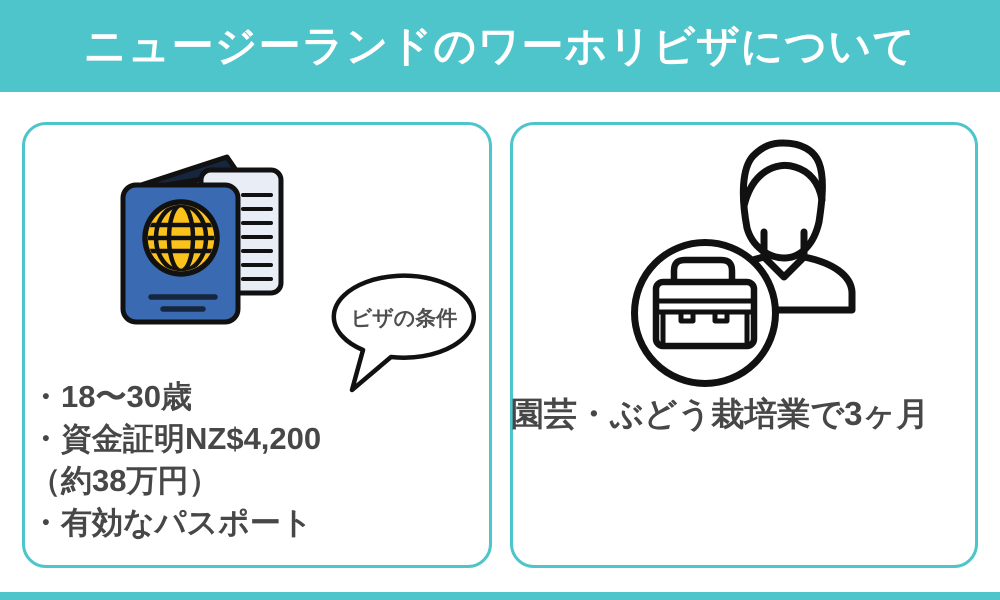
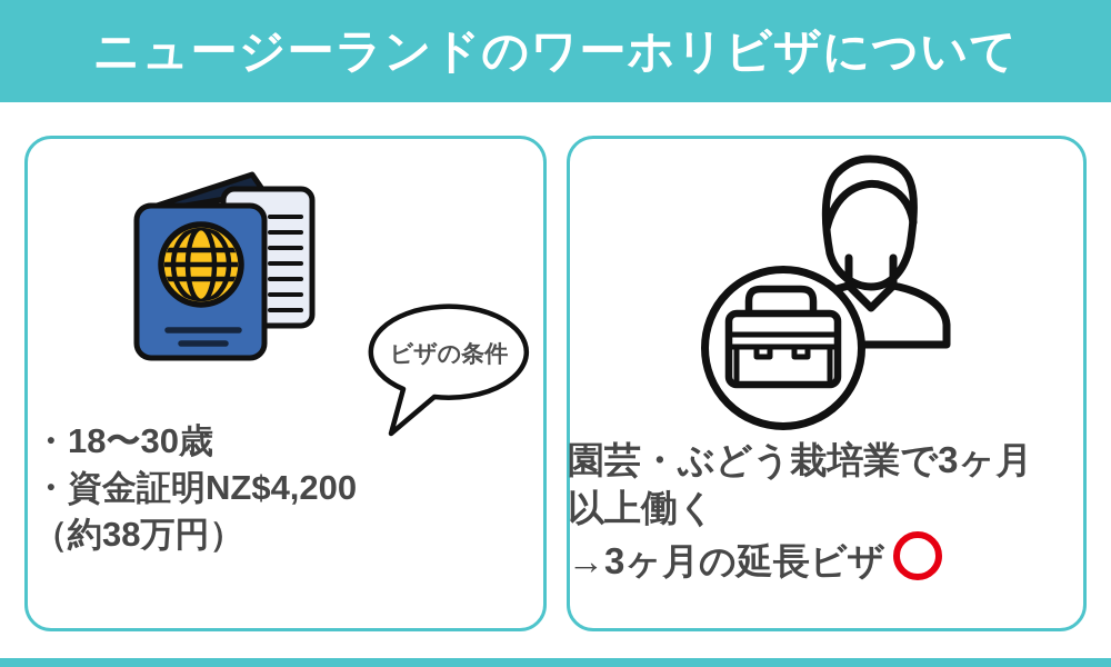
  ニュージーランドのワーホリビザについて
  ビザの条件
  ・18〜30歳
  ・資金証明NZ$4,200
  （約38万円）
- ・有効なパスポート
  園芸・ぶどう栽培業で3ヶ月
+ 以上働く
+ →3ヶ月の延長ビザ
